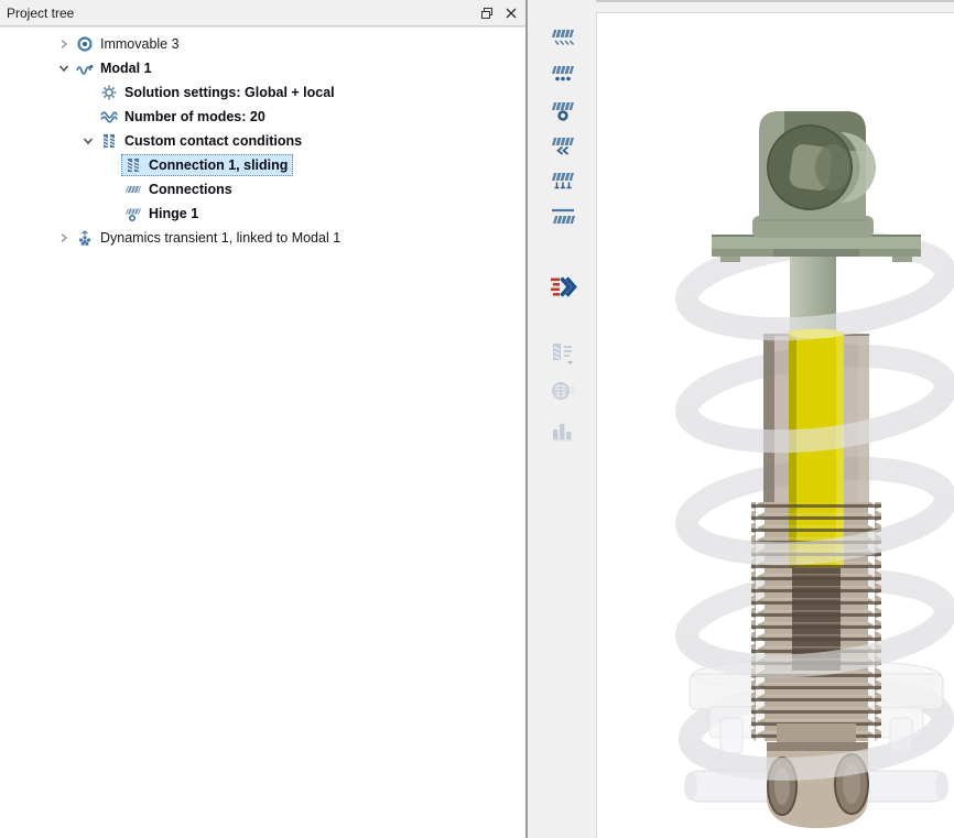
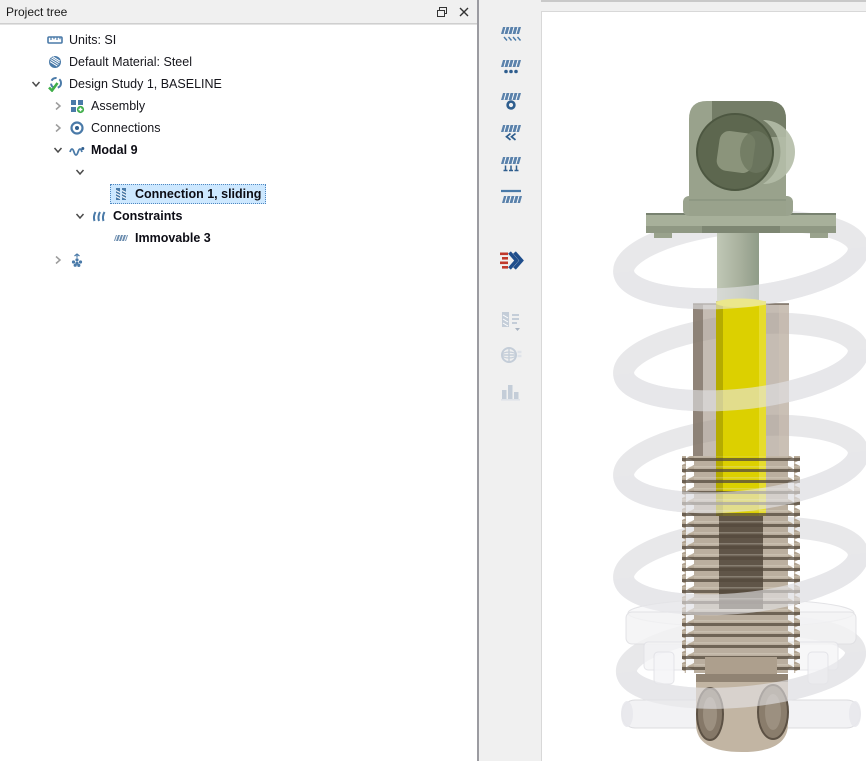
  Project tree
+ Units: SI
+ Default Material: Steel
+ Design Study 1, BASELINE
+ Assembly
- Immovable 3
+ Connections
- Modal 1
+ Modal 9
- Solution settings: Global + local
- Number of modes: 20
- Custom contact conditions
  Connection 1, sliding
+ Constraints
- Connections
+ Immovable 3
- Hinge 1
- Dynamics transient 1, linked to Modal 1
